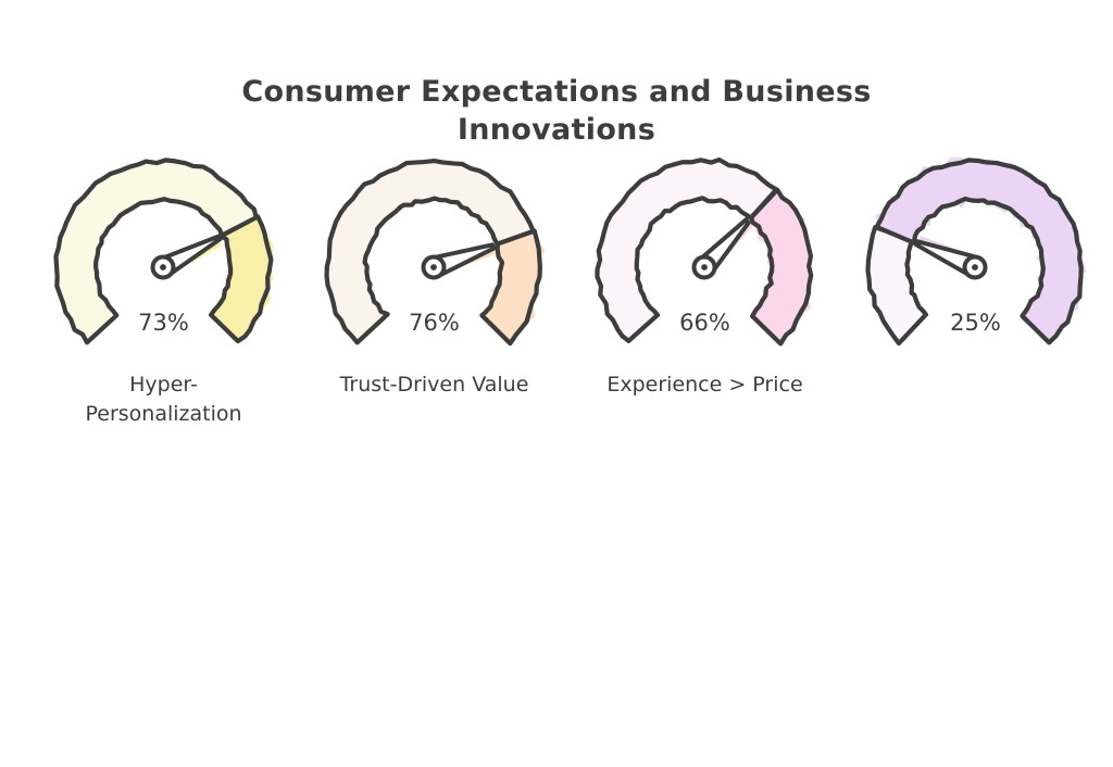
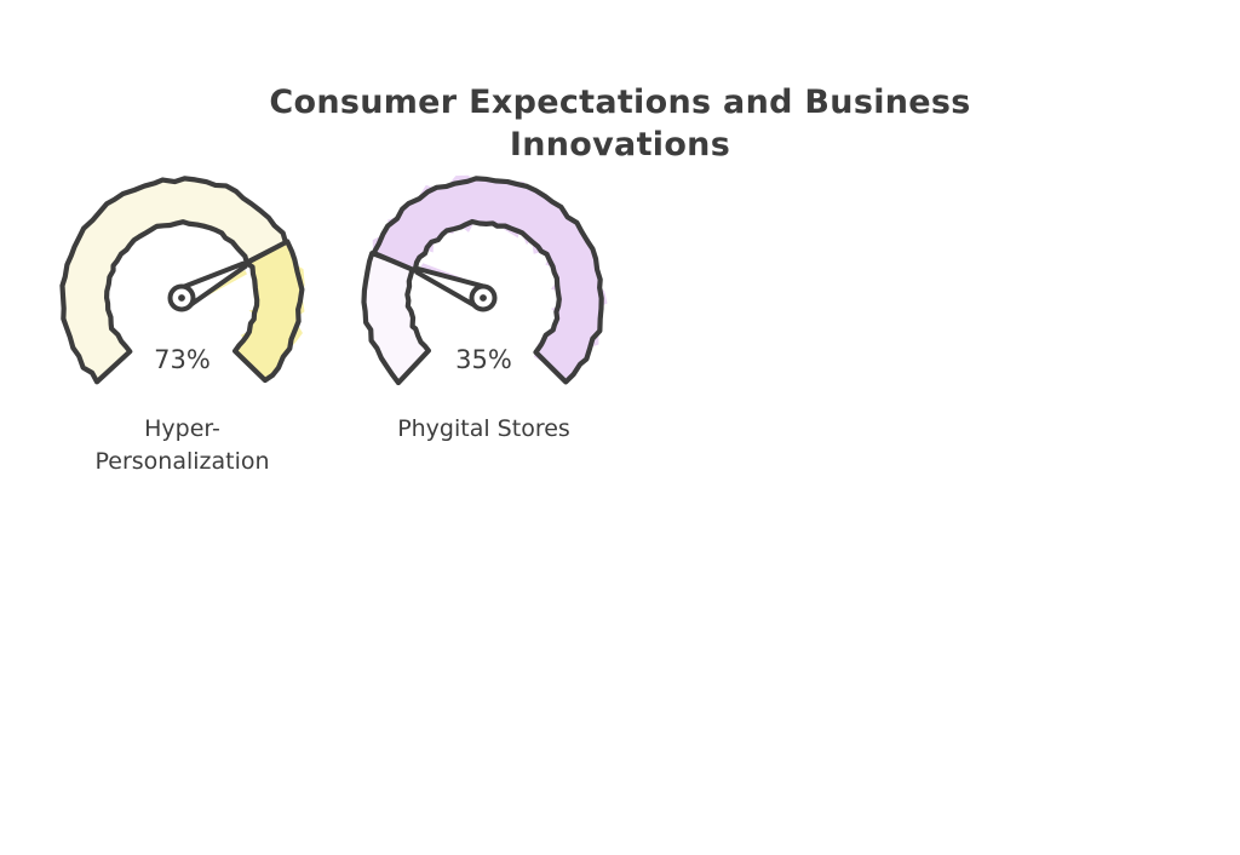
  Consumer Expectations and Business
  Innovations
  73%
  Hyper-
  Personalization
- 76%
- Trust-Driven Value
- 66%
- Experience > Price
- 25%
+ 35%
+ Phygital Stores
